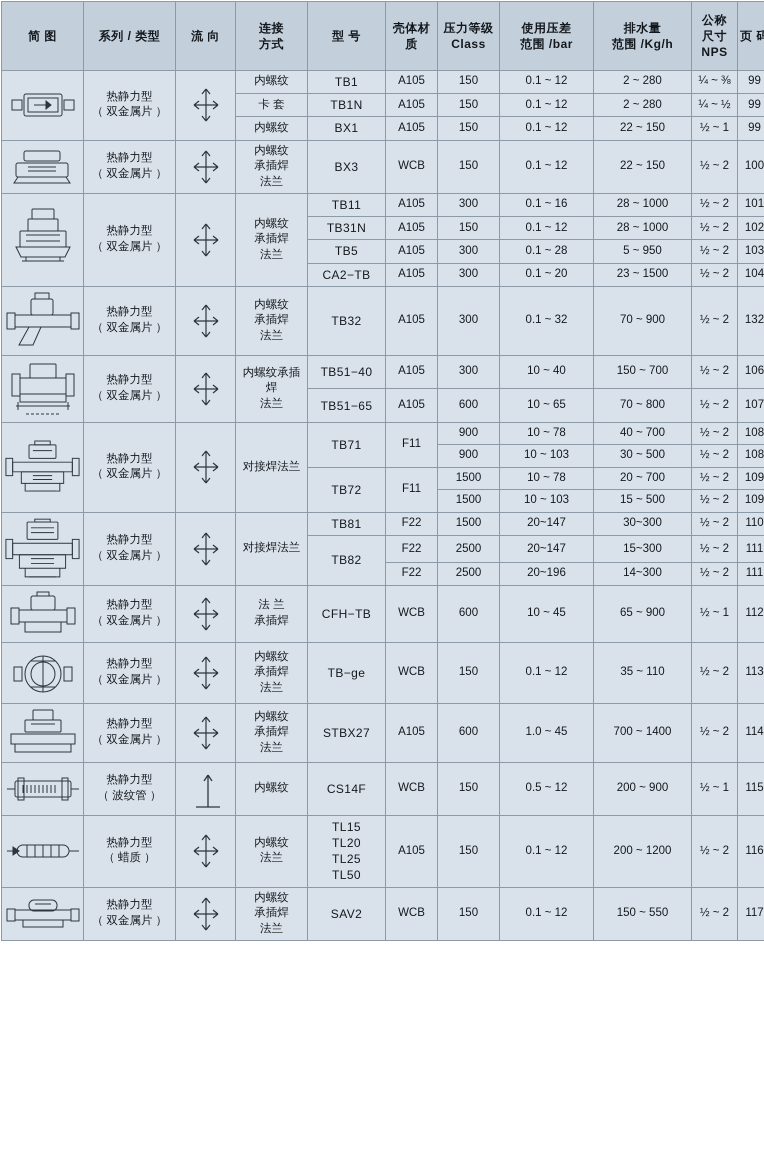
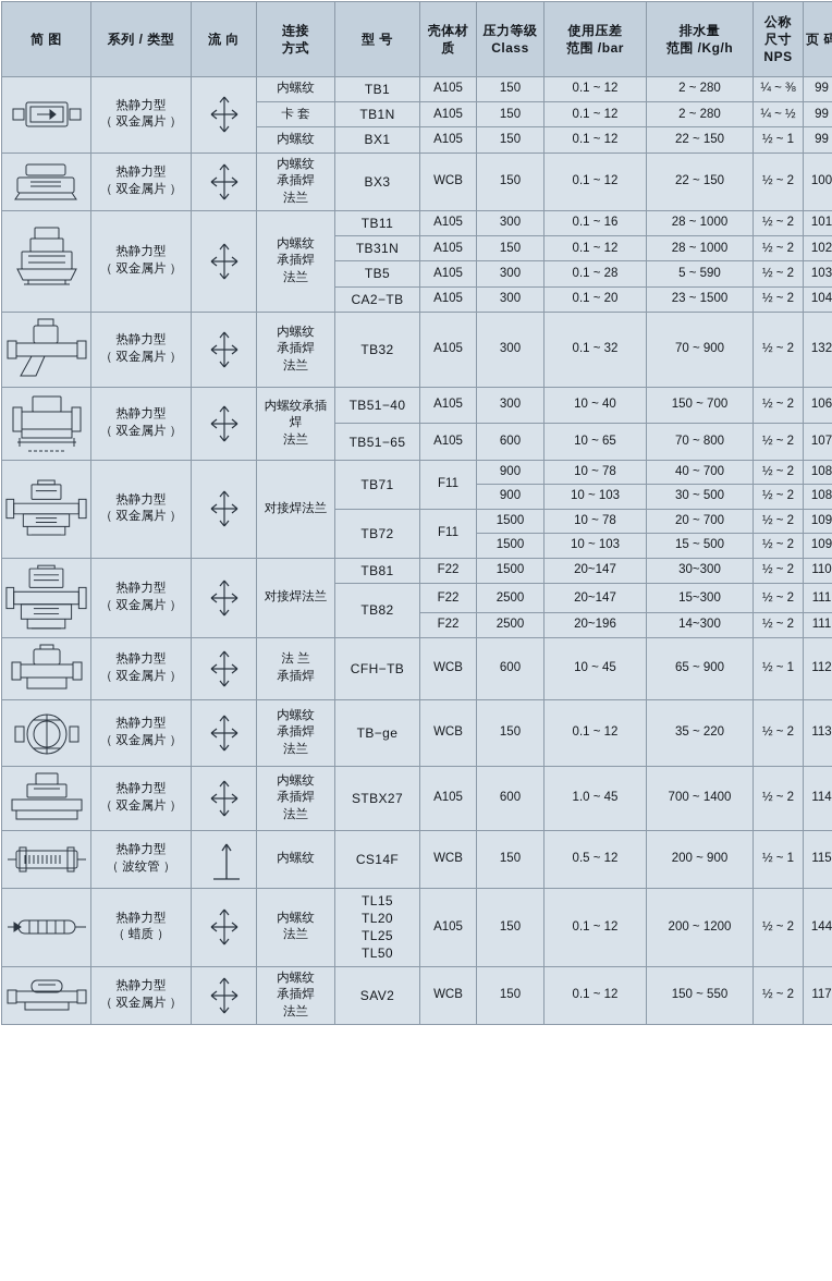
  简 图	系列 / 类型	流 向	连接 方式	型 号	壳体材 质	压力等级 Class	使用压差 范围 /bar	排水量 范围 /Kg/h	公称 尺寸 NPS	页 码
  	热静力型（ 双金属片 ）		内螺纹	TB1	A105	150	0.1 ~ 12	2 ~ 280	¼ ~ ⅜	99
  卡 套	TB1N	A105	150	0.1 ~ 12	2 ~ 280	¼ ~ ½	99
  内螺纹	BX1	A105	150	0.1 ~ 12	22 ~ 150	½ ~ 1	99
  	热静力型（ 双金属片 ）		内螺纹承插焊法兰	BX3	WCB	150	0.1 ~ 12	22 ~ 150	½ ~ 2	100
  	热静力型（ 双金属片 ）		内螺纹承插焊法兰	TB11	A105	300	0.1 ~ 16	28 ~ 1000	½ ~ 2	101
  TB31N	A105	150	0.1 ~ 12	28 ~ 1000	½ ~ 2	102
- TB5	A105	300	0.1 ~ 28	5 ~ 950	½ ~ 2	103
+ TB5	A105	300	0.1 ~ 28	5 ~ 590	½ ~ 2	103
  CA2−TB	A105	300	0.1 ~ 20	23 ~ 1500	½ ~ 2	104
  	热静力型（ 双金属片 ）		内螺纹承插焊法兰	TB32	A105	300	0.1 ~ 32	70 ~ 900	½ ~ 2	132
  	热静力型（ 双金属片 ）		内螺纹承插焊法兰	TB51−40	A105	300	10 ~ 40	150 ~ 700	½ ~ 2	106
  TB51−65	A105	600	10 ~ 65	70 ~ 800	½ ~ 2	107
  	热静力型（ 双金属片 ）		对接焊法兰	TB71	F11	900	10 ~ 78	40 ~ 700	½ ~ 2	108
  900	10 ~ 103	30 ~ 500	½ ~ 2	108
  TB72	F11	1500	10 ~ 78	20 ~ 700	½ ~ 2	109
  1500	10 ~ 103	15 ~ 500	½ ~ 2	109
  	热静力型（ 双金属片 ）		对接焊法兰	TB81	F22	1500	20~147	30~300	½ ~ 2	110
  TB82	F22	2500	20~147	15~300	½ ~ 2	111
  F22	2500	20~196	14~300	½ ~ 2	111
  	热静力型（ 双金属片 ）		法 兰承插焊	CFH−TB	WCB	600	10 ~ 45	65 ~ 900	½ ~ 1	112
- 	热静力型（ 双金属片 ）		内螺纹承插焊法兰	TB−ge	WCB	150	0.1 ~ 12	35 ~ 110	½ ~ 2	113
+ 	热静力型（ 双金属片 ）		内螺纹承插焊法兰	TB−ge	WCB	150	0.1 ~ 12	35 ~ 220	½ ~ 2	113
  	热静力型（ 双金属片 ）		内螺纹承插焊法兰	STBX27	A105	600	1.0 ~ 45	700 ~ 1400	½ ~ 2	114
  	热静力型（ 波纹管 ）		内螺纹	CS14F	WCB	150	0.5 ~ 12	200 ~ 900	½ ~ 1	115
- 	热静力型（ 蜡质 ）		内螺纹法兰	TL15TL20TL25TL50	A105	150	0.1 ~ 12	200 ~ 1200	½ ~ 2	116
+ 	热静力型（ 蜡质 ）		内螺纹法兰	TL15TL20TL25TL50	A105	150	0.1 ~ 12	200 ~ 1200	½ ~ 2	144
  	热静力型（ 双金属片 ）		内螺纹承插焊法兰	SAV2	WCB	150	0.1 ~ 12	150 ~ 550	½ ~ 2	117
